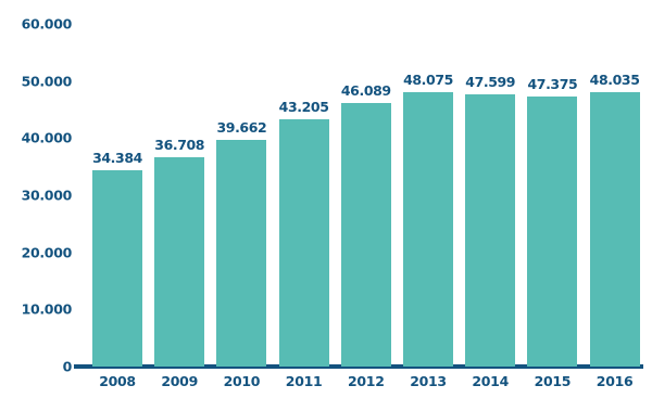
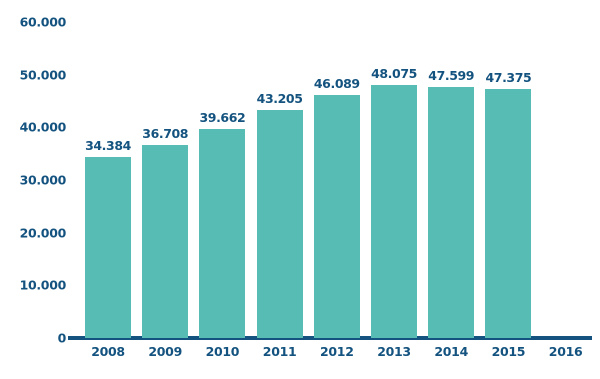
  60.000
  50.000
  40.000
  30.000
  20.000
  10.000
  0
  34.384
  36.708
  39.662
  43.205
  46.089
  48.075
  47.599
  47.375
- 48.035
  2008
  2009
  2010
  2011
  2012
  2013
  2014
  2015
  2016
